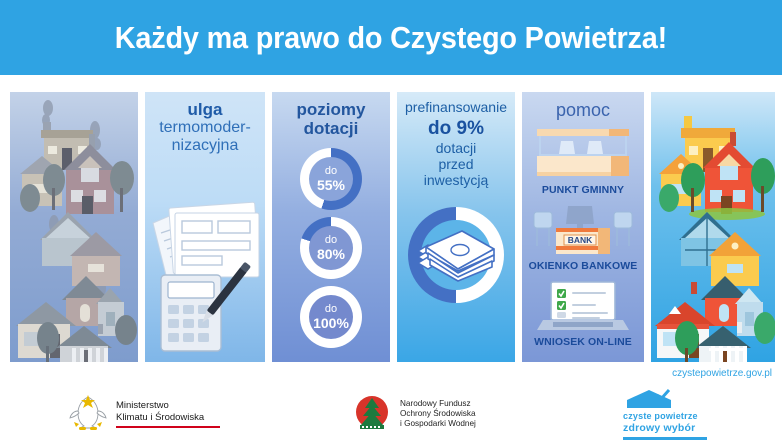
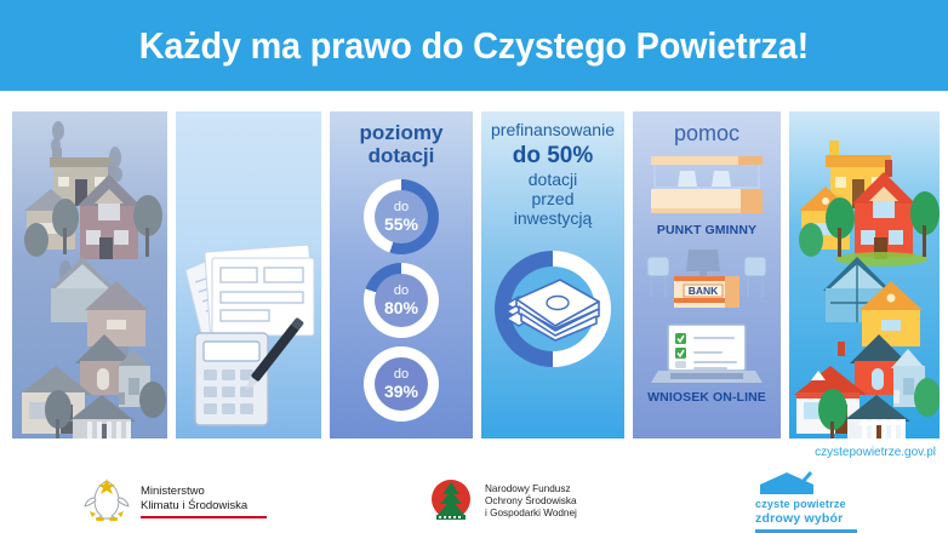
  Każdy ma prawo do Czystego Powietrza!
- ulga
- termomoder-
- nizacyjna
  poziomy
  dotacji
  do
  55%
  do
  80%
  do
- 100%
+ 39%
  prefinansowanie
- do 9%
+ do 50%
  dotacji
  przed
  inwestycją
  pomoc
  PUNKT GMINNY
  BANK
- OKIENKO BANKOWE
  WNIOSEK ON-LINE
  czystepowietrze.gov.pl
  Ministerstwo
  Klimatu i Środowiska
  Narodowy Fundusz
  Ochrony Środowiska
  i Gospodarki Wodnej
  czyste powietrze
  zdrowy wybór
